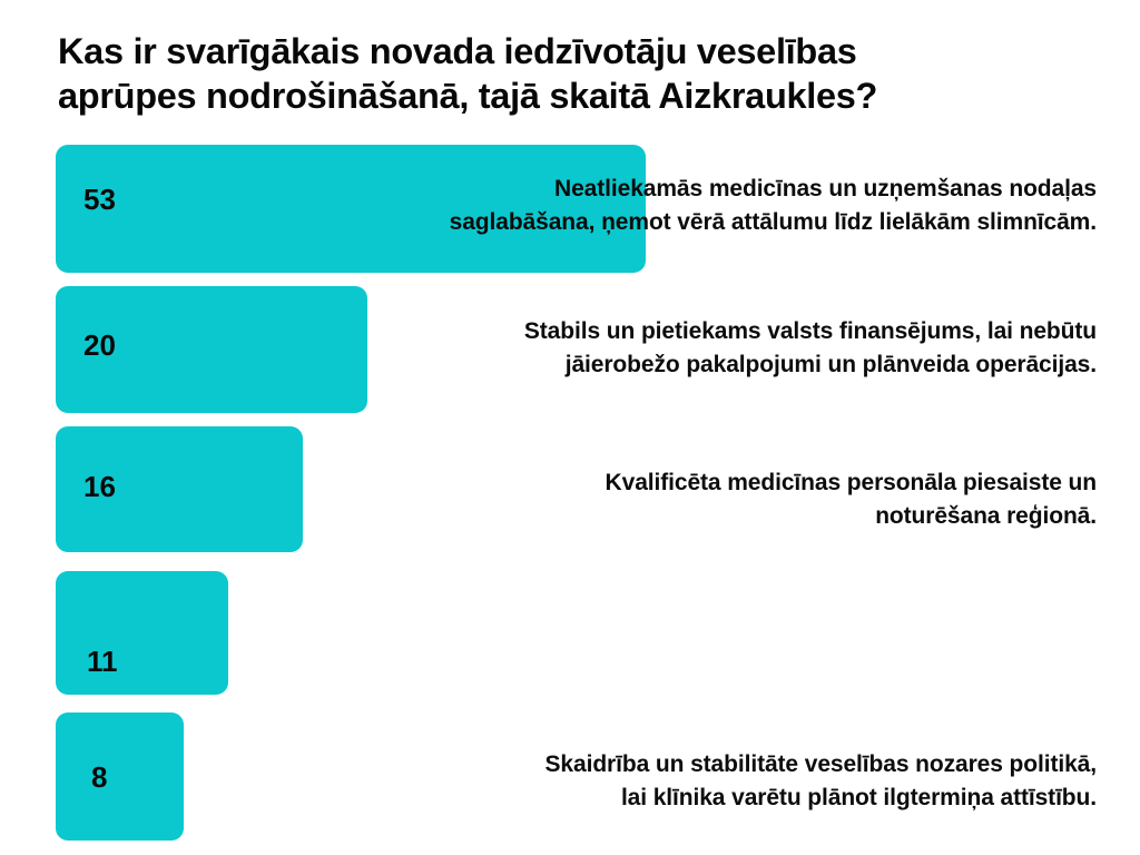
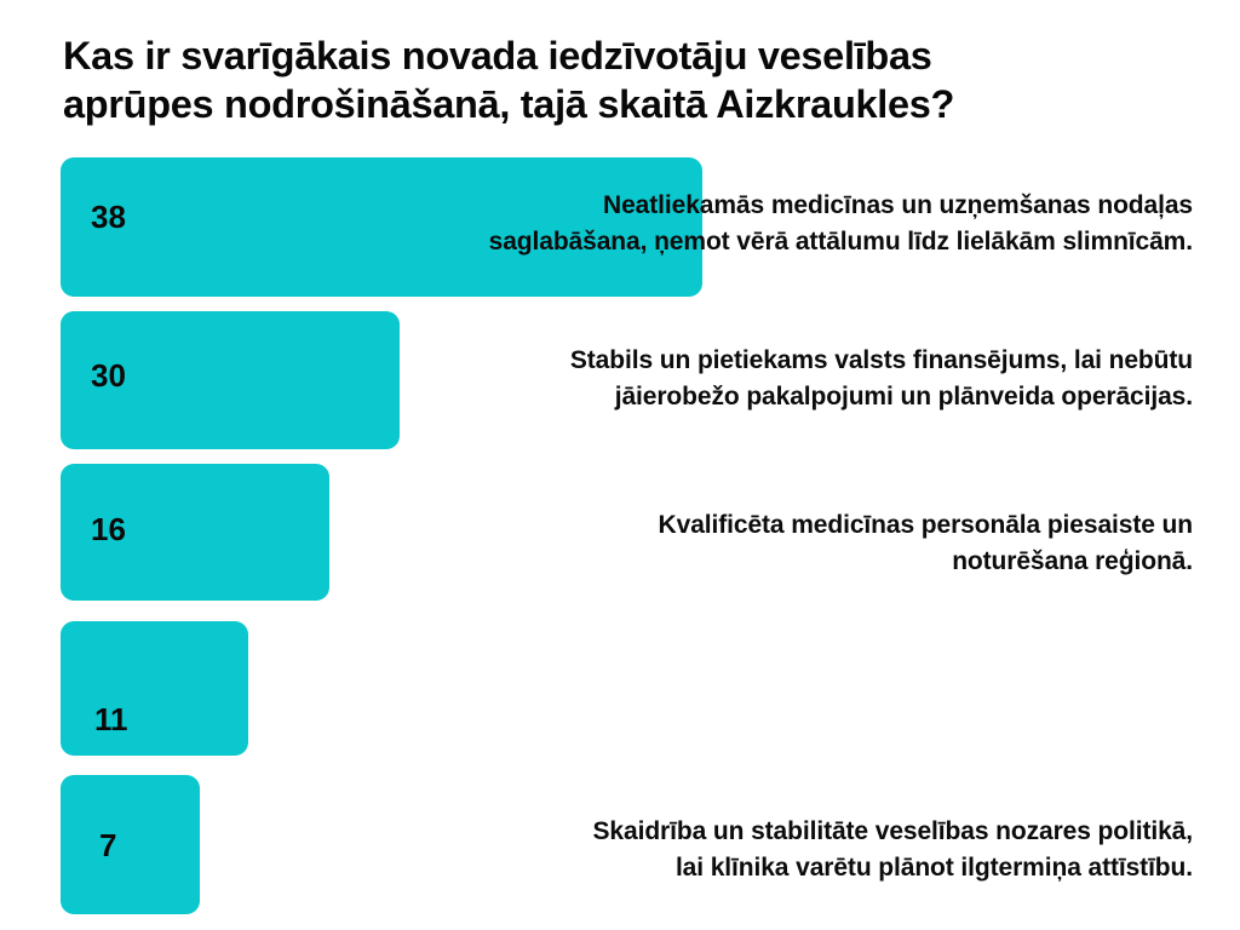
  Kas ir svarīgākais novada iedzīvotāju veselības
  aprūpes nodrošināšanā, tajā skaitā Aizkraukles?
- 53
+ 38
  Neatliekamās medicīnas un uzņemšanas nodaļas
  saglabāšana, ņemot vērā attālumu līdz lielākām slimnīcām.
- 20
+ 30
  Stabils un pietiekams valsts finansējums, lai nebūtu
  jāierobežo pakalpojumi un plānveida operācijas.
  16
  Kvalificēta medicīnas personāla piesaiste un
  noturēšana reģionā.
  11
- 8
+ 7
  Skaidrība un stabilitāte veselības nozares politikā,
  lai klīnika varētu plānot ilgtermiņa attīstību.
